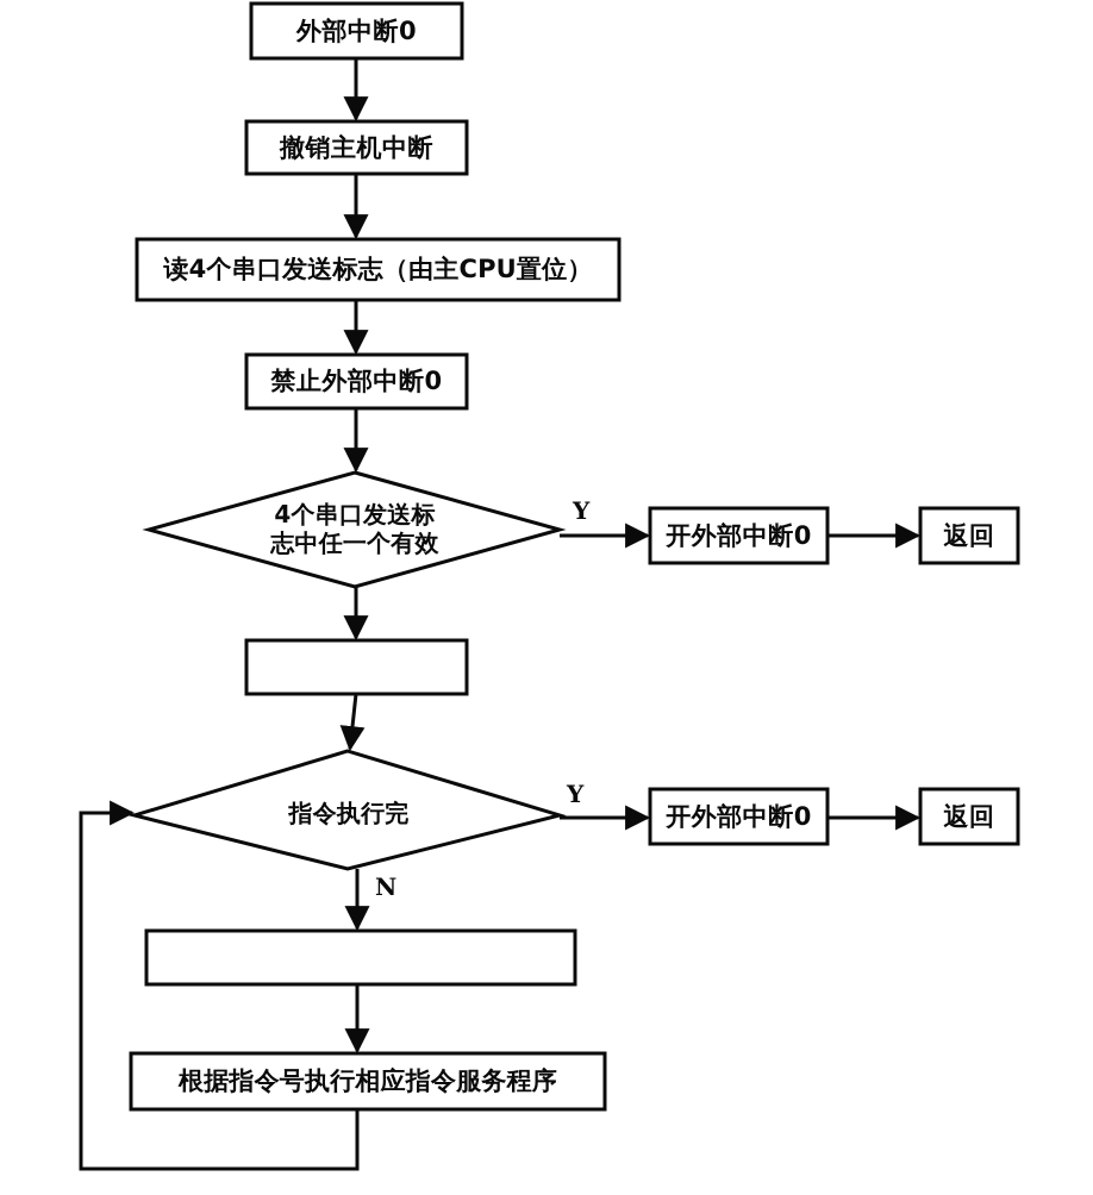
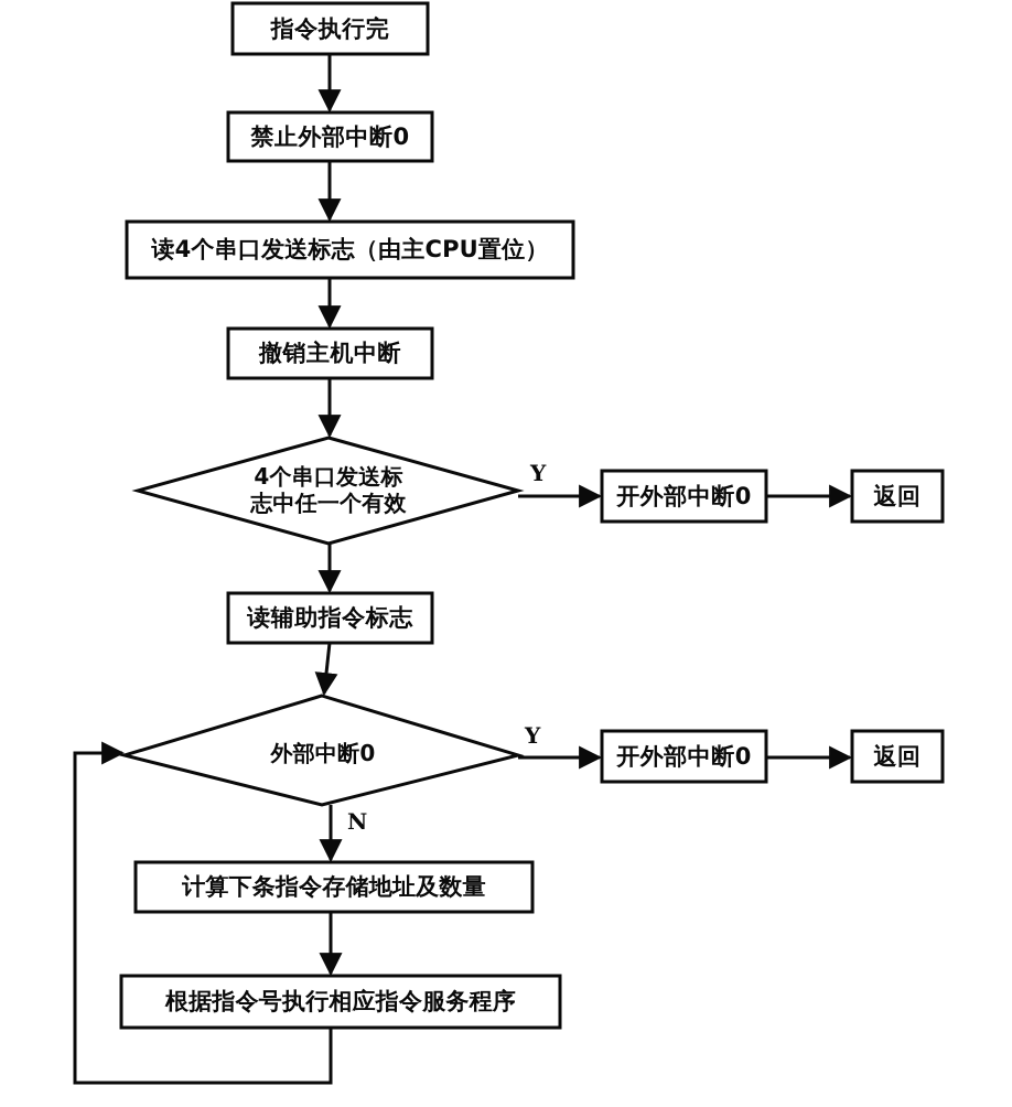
- 外部中断0
+ 指令执行完
- 撤销主机中断
+ 禁止外部中断0
  读4个串口发送标志（由主CPU置位）
- 禁止外部中断0
+ 撤销主机中断
  4个串口发送标
  志中任一个有效
  开外部中断0
  返回
+ 读辅助指令标志
- 指令执行完
+ 外部中断0
  开外部中断0
  返回
+ 计算下条指令存储地址及数量
  根据指令号执行相应指令服务程序
  Y
  Y
  N
